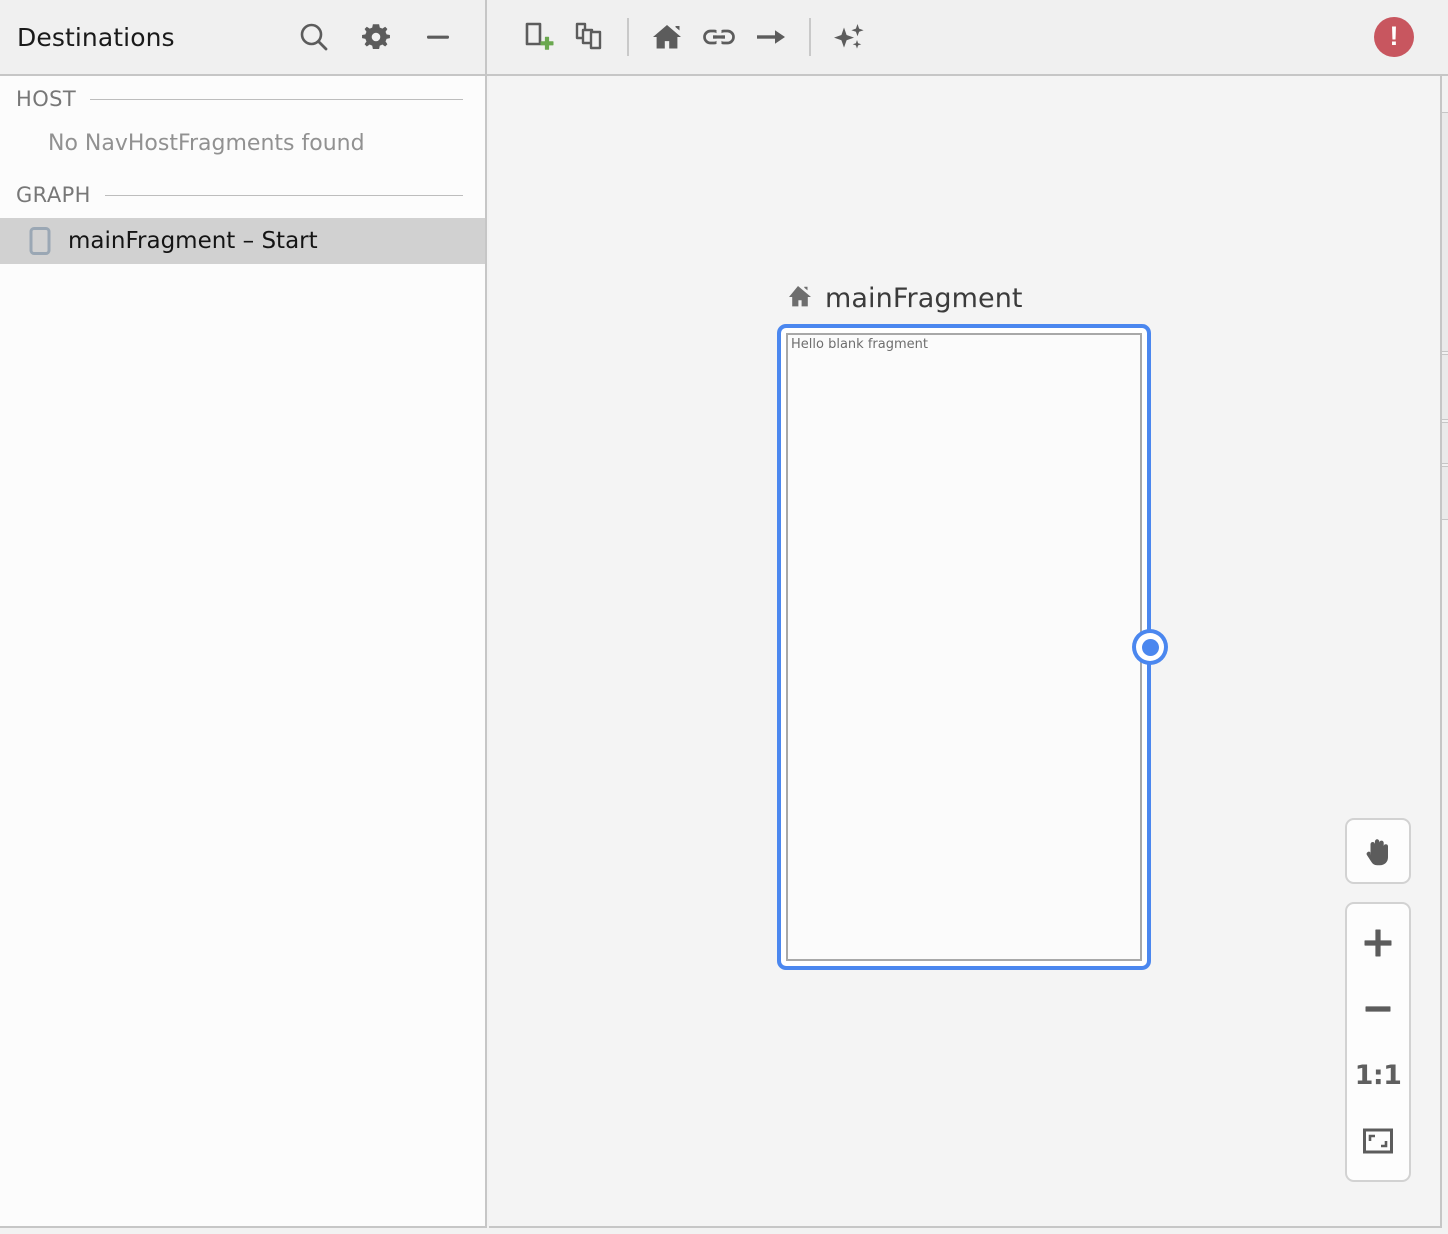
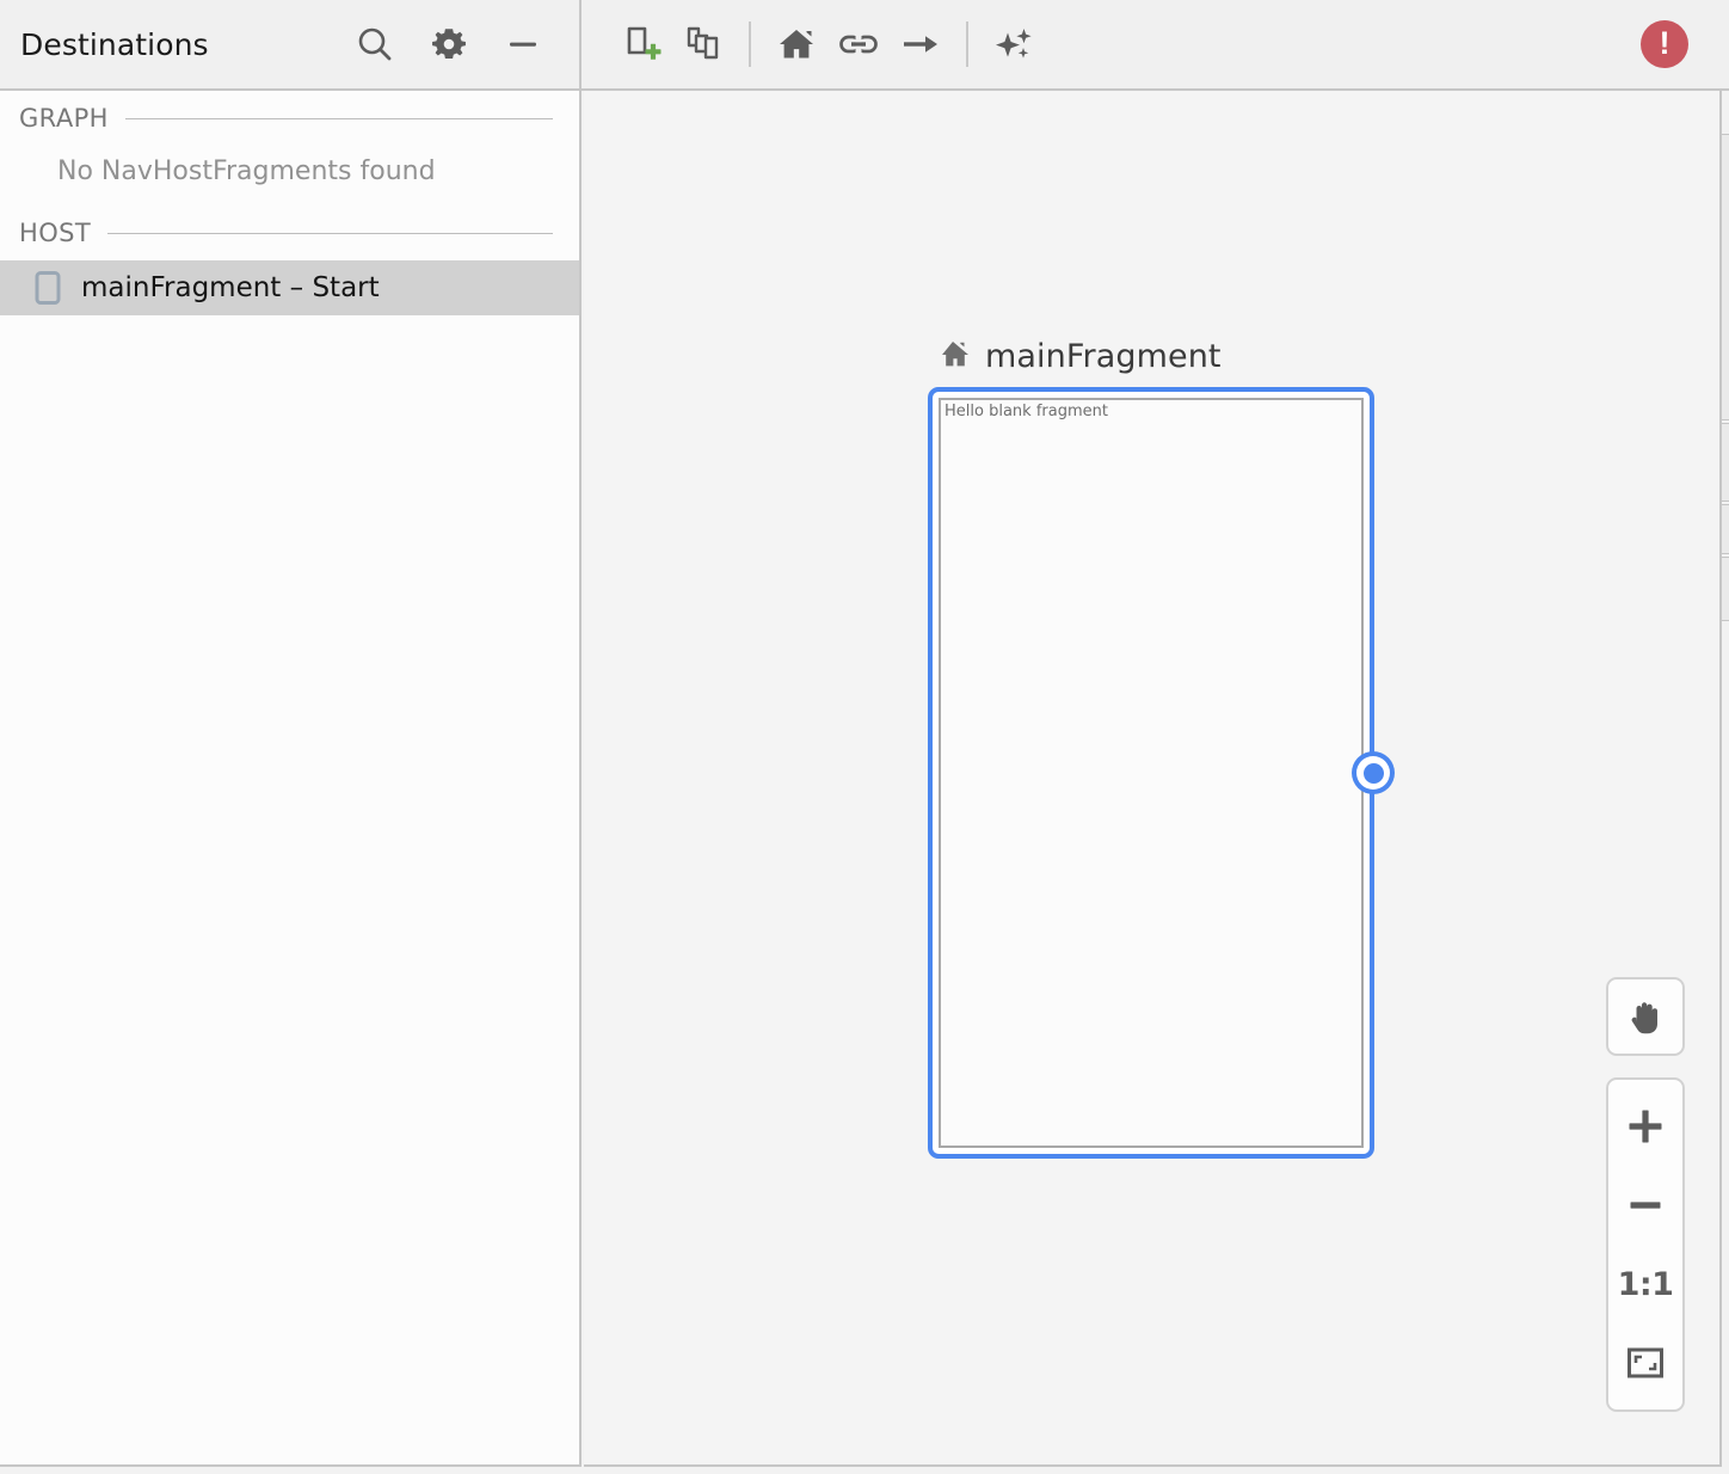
  Destinations
  !
- HOST
+ GRAPH
  No NavHostFragments found
- GRAPH
+ HOST
  mainFragment – Start
  mainFragment
  Hello blank fragment
  1:1
